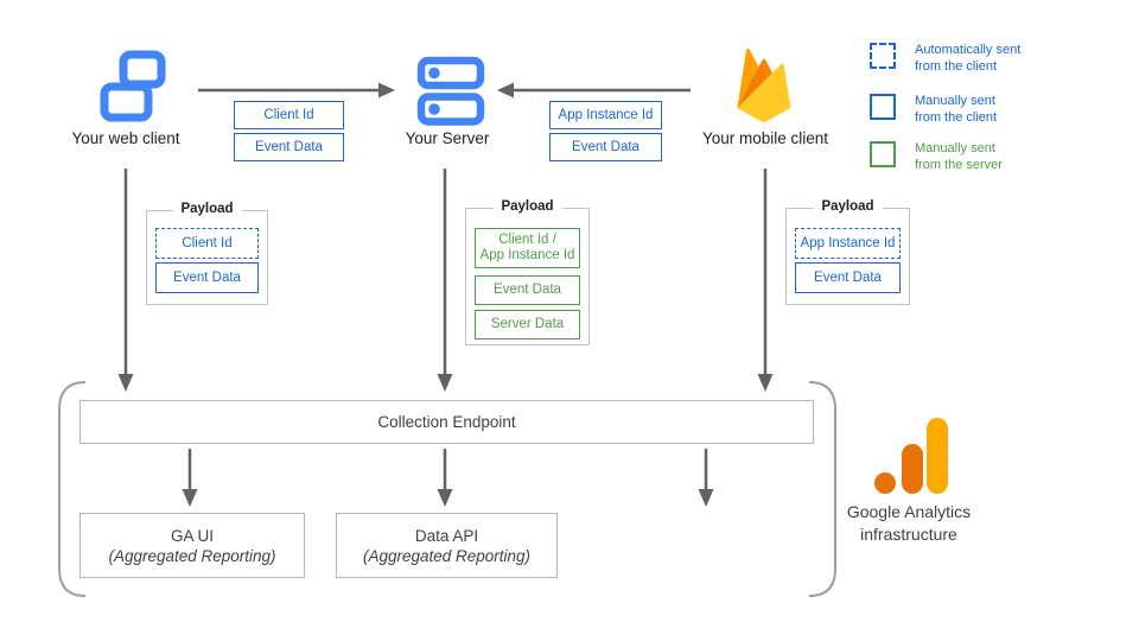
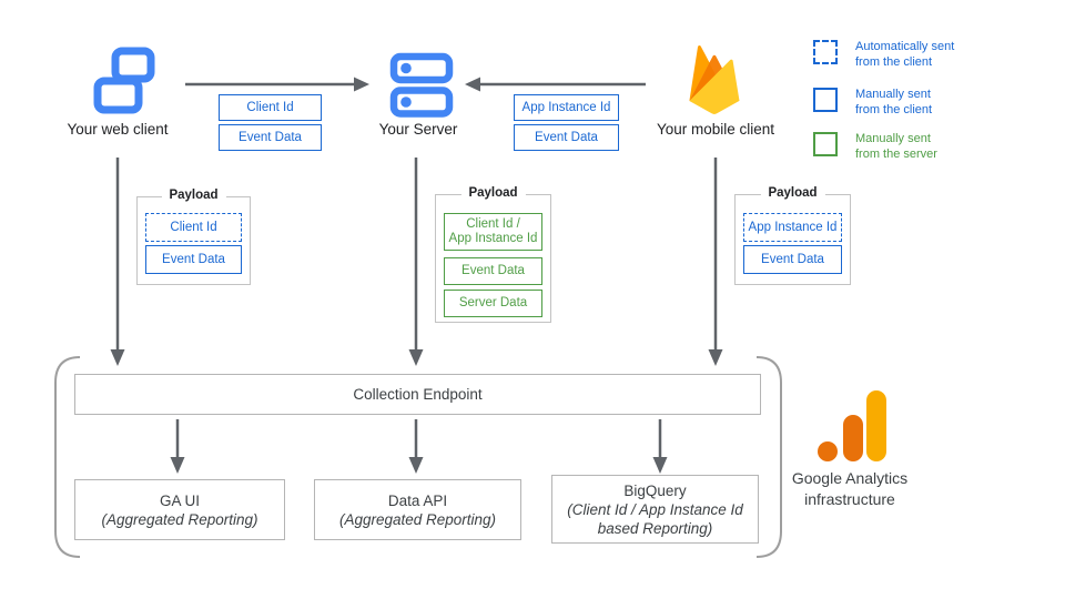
  Your web client
  Your Server
  Your mobile client
  Client Id
  Event Data
  App Instance Id
  Event Data
  Automatically sent
  from the client
  Manually sent
  from the client
  Manually sent
  from the server
  Payload
  Client Id
  Event Data
  Payload
  Client Id /
  App Instance Id
  Event Data
  Server Data
  Payload
  App Instance Id
  Event Data
  Collection Endpoint
  GA UI
  (Aggregated Reporting)
  Data API
  (Aggregated Reporting)
+ BigQuery
+ (Client Id / App Instance Id
+ based Reporting)
  Google Analytics
  infrastructure
